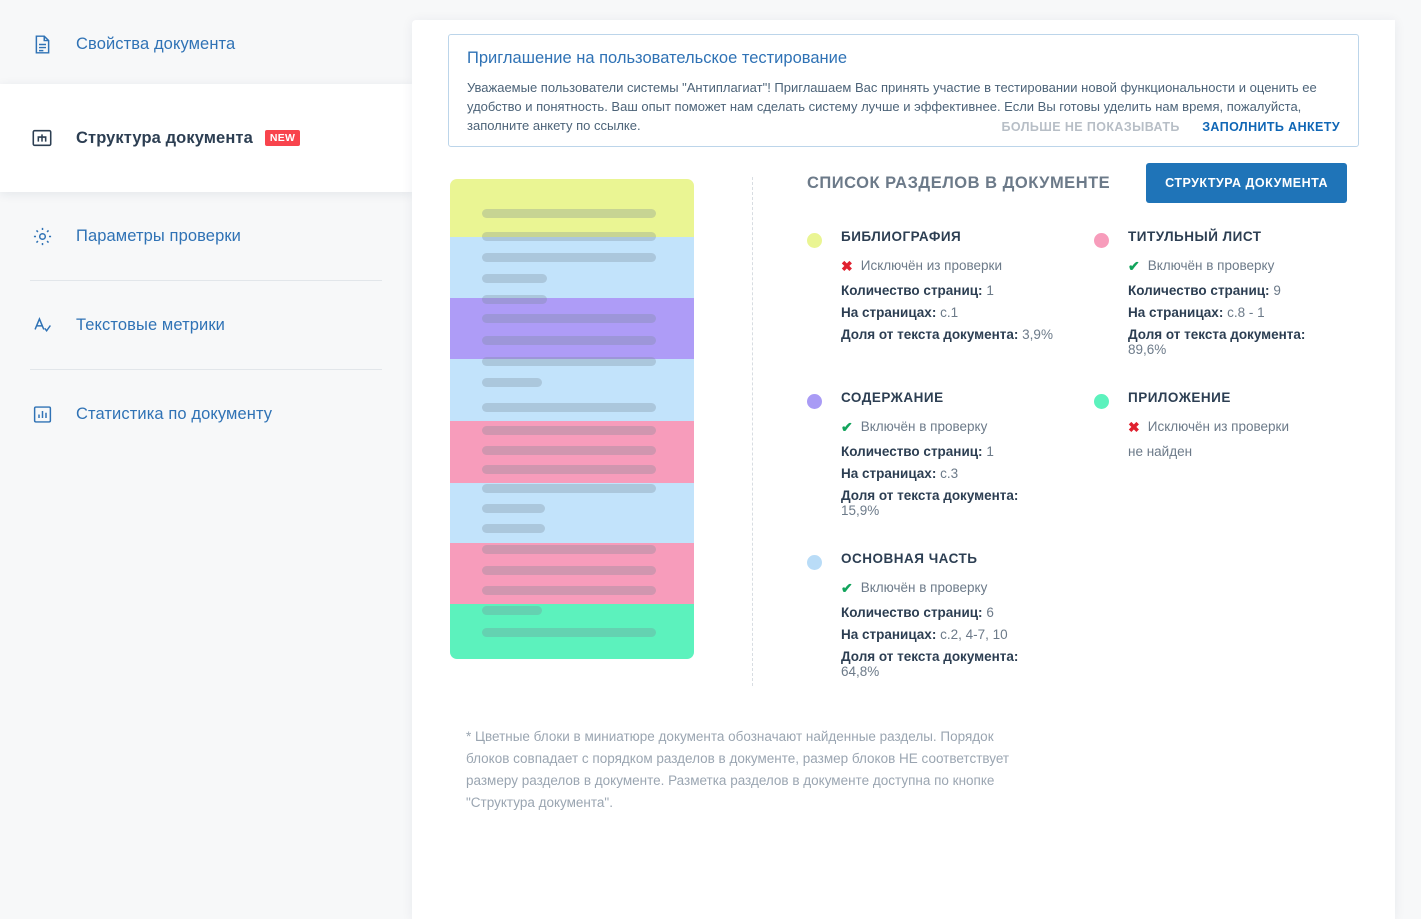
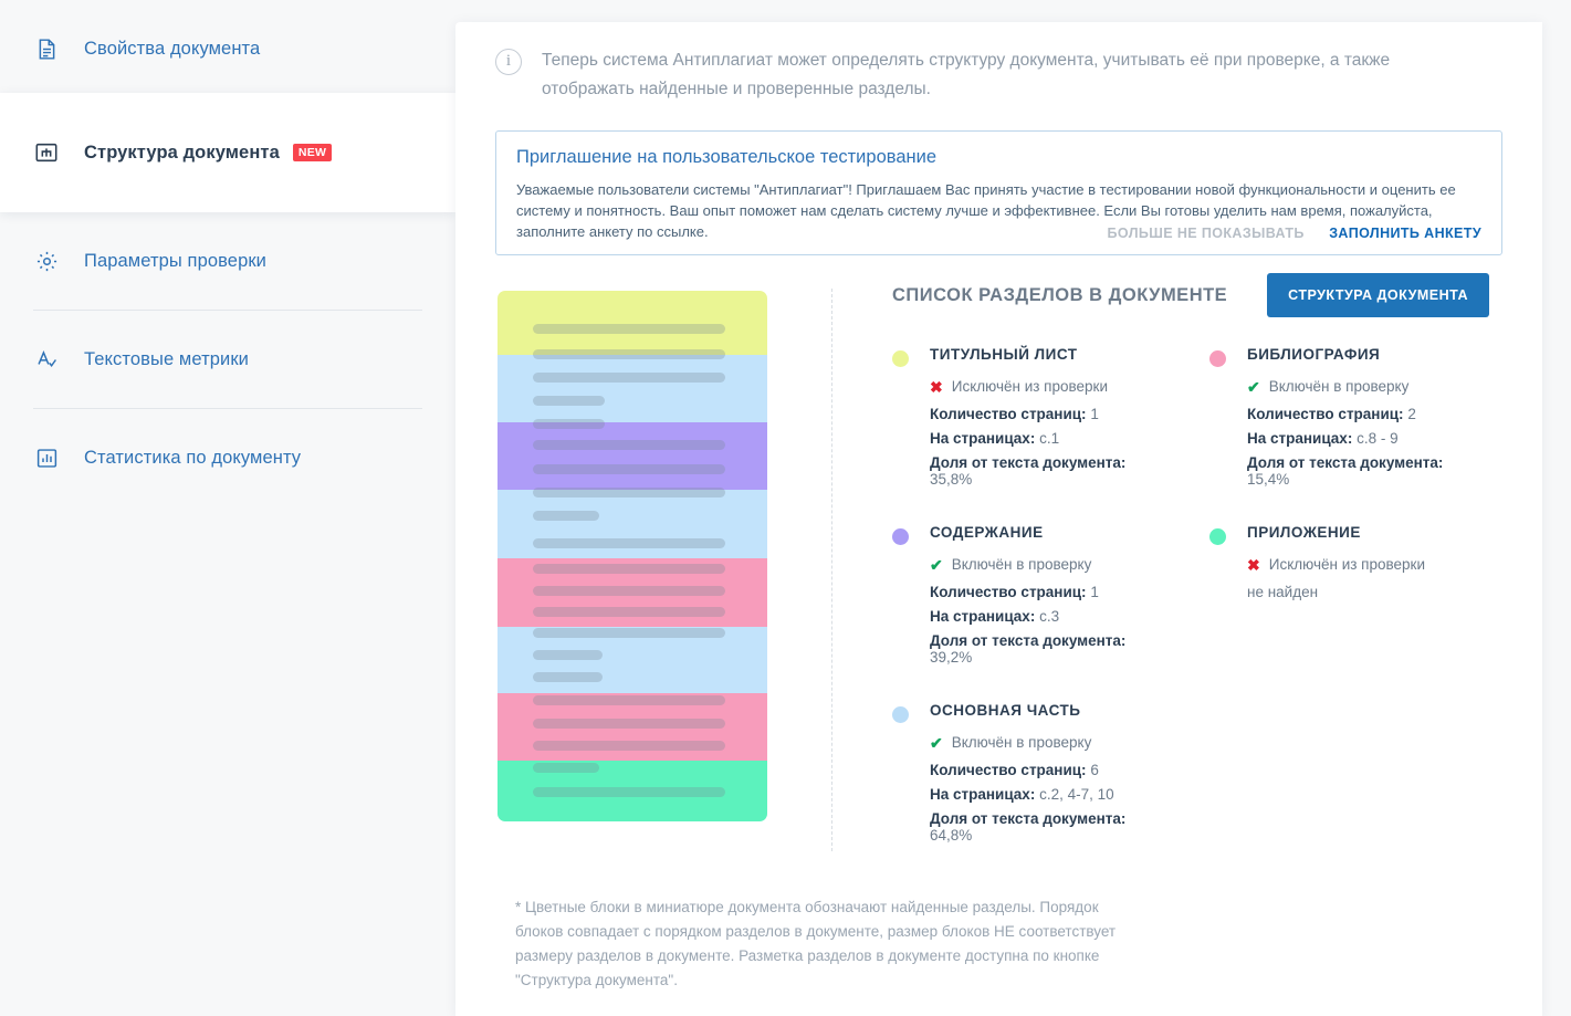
  Свойства документа
  Структура документа
  NEW
  Параметры проверки
  Текстовые метрики
  Статистика по документу
+ i
+ Теперь система Антиплагиат может определять структуру документа, учитывать её при проверке, а также отображать найденные и проверенные разделы.
  Приглашение на пользовательское тестирование
- Уважаемые пользователи системы "Антиплагиат"! Приглашаем Вас принять участие в тестировании новой функциональности и оценить ее удобство и понятность. Ваш опыт поможет нам сделать систему лучше и эффективнее. Если Вы готовы уделить нам время, пожалуйста, заполните анкету по ссылке.
+ Уважаемые пользователи системы "Антиплагиат"! Приглашаем Вас принять участие в тестировании новой функциональности и оценить ее систему и понятность. Ваш опыт поможет нам сделать систему лучше и эффективнее. Если Вы готовы уделить нам время, пожалуйста, заполните анкету по ссылке.
  БОЛЬШЕ НЕ ПОКАЗЫВАТЬ ЗАПОЛНИТЬ АНКЕТУ
  СПИСОК РАЗДЕЛОВ В ДОКУМЕНТЕ
  СТРУКТУРА ДОКУМЕНТА
- БИБЛИОГРАФИЯ
+ ТИТУЛЬНЫЙ ЛИСТ
  ✖
  Исключён из проверки
  Количество страниц: 1
  На страницах: с.1
- Доля от текста документа: 3,9%
+ Доля от текста документа: 35,8%
- ТИТУЛЬНЫЙ ЛИСТ
+ БИБЛИОГРАФИЯ
  ✔
  Включён в проверку
- Количество страниц: 9
+ Количество страниц: 2
- На страницах: с.8 - 1
+ На страницах: с.8 - 9
- Доля от текста документа: 89,6%
+ Доля от текста документа: 15,4%
  СОДЕРЖАНИЕ
  ✔
  Включён в проверку
  Количество страниц: 1
  На страницах: с.3
- Доля от текста документа: 15,9%
+ Доля от текста документа: 39,2%
  ПРИЛОЖЕНИЕ
  ✖
  Исключён из проверки
  не найден
  ОСНОВНАЯ ЧАСТЬ
  ✔
  Включён в проверку
  Количество страниц: 6
  На страницах: с.2, 4-7, 10
  Доля от текста документа: 64,8%
  * Цветные блоки в миниатюре документа обозначают найденные разделы. Порядок блоков совпадает с порядком разделов в документе, размер блоков НЕ соответствует размеру разделов в документе. Разметка разделов в документе доступна по кнопке "Структура документа".
